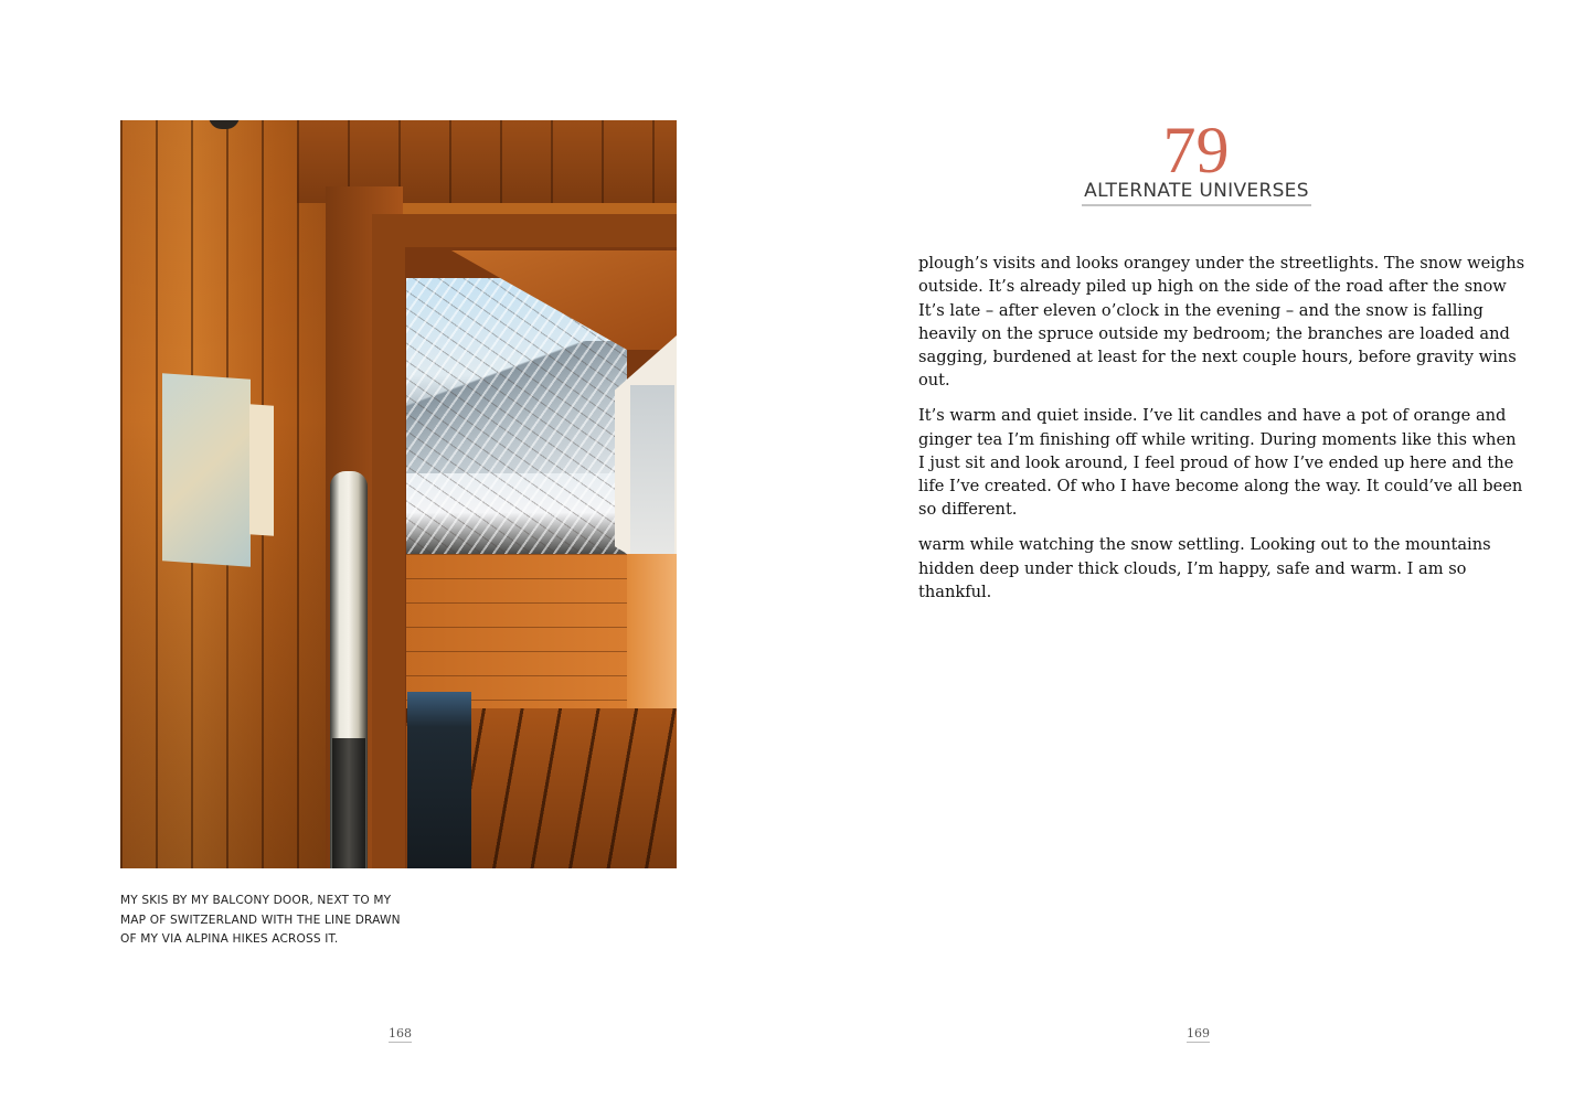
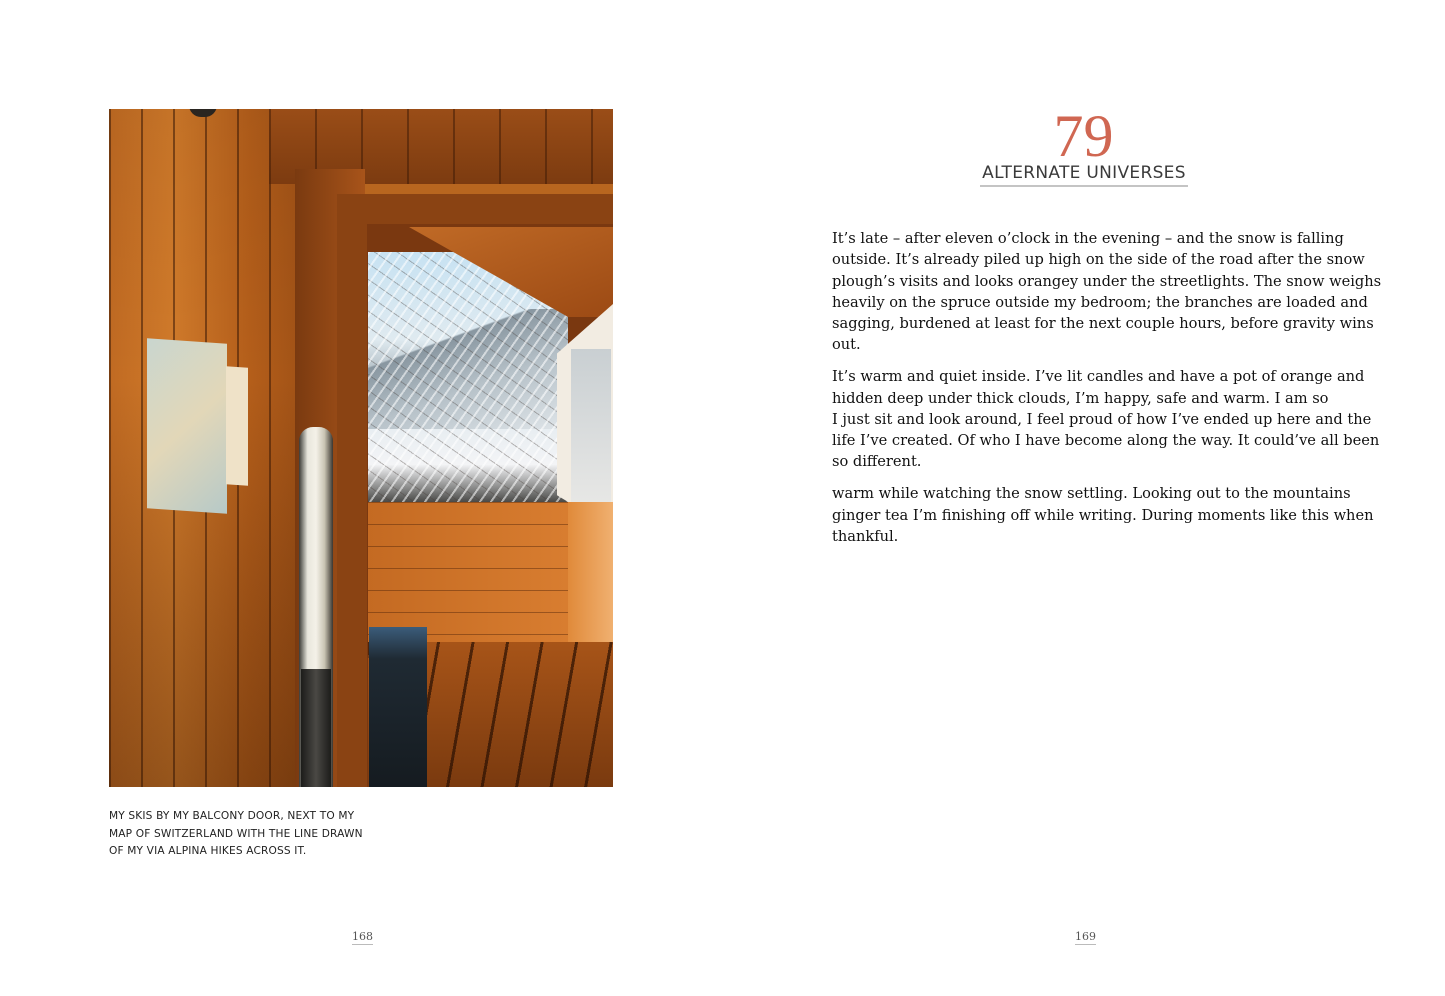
  MY SKIS BY MY BALCONY DOOR, NEXT TO MY
  MAP OF SWITZERLAND WITH THE LINE DRAWN
  OF MY VIA ALPINA HIKES ACROSS IT.
  168
  79
  ALTERNATE UNIVERSES
- plough’s visits and looks orangey under the streetlights. The snow weighs
+ It’s late – after eleven o’clock in the evening – and the snow is falling
  outside. It’s already piled up high on the side of the road after the snow
- It’s late – after eleven o’clock in the evening – and the snow is falling
+ plough’s visits and looks orangey under the streetlights. The snow weighs
  heavily on the spruce outside my bedroom; the branches are loaded and
  sagging, burdened at least for the next couple hours, before gravity wins
  out.
  It’s warm and quiet inside. I’ve lit candles and have a pot of orange and
- ginger tea I’m finishing off while writing. During moments like this when
+ hidden deep under thick clouds, I’m happy, safe and warm. I am so
  I just sit and look around, I feel proud of how I’ve ended up here and the
  life I’ve created. Of who I have become along the way. It could’ve all been
  so different.
  warm while watching the snow settling. Looking out to the mountains
- hidden deep under thick clouds, I’m happy, safe and warm. I am so
+ ginger tea I’m finishing off while writing. During moments like this when
  thankful.
  169
